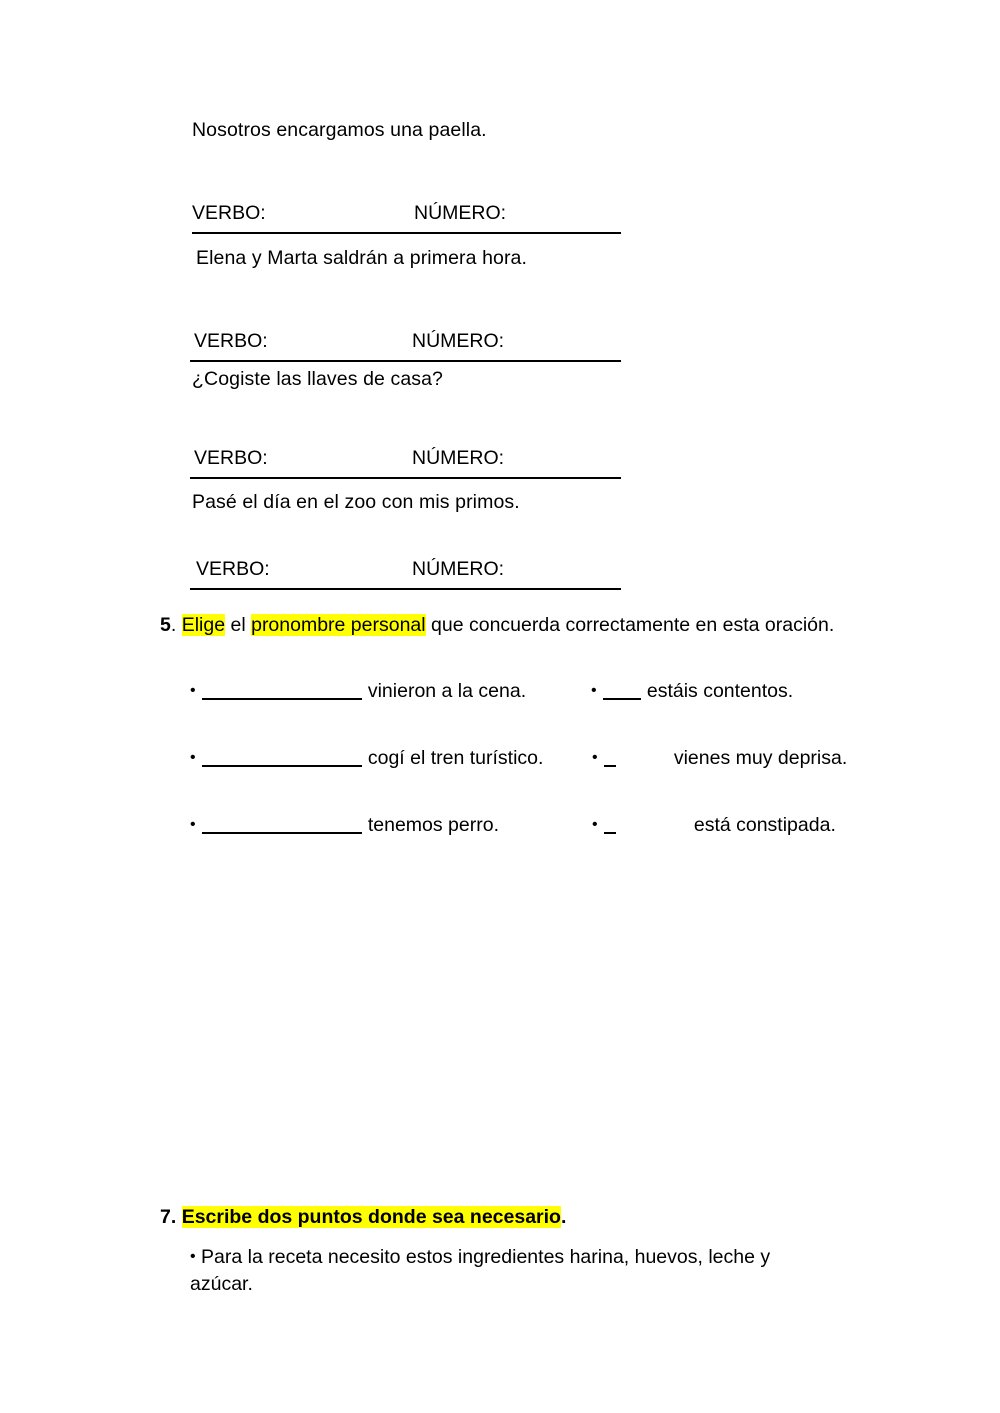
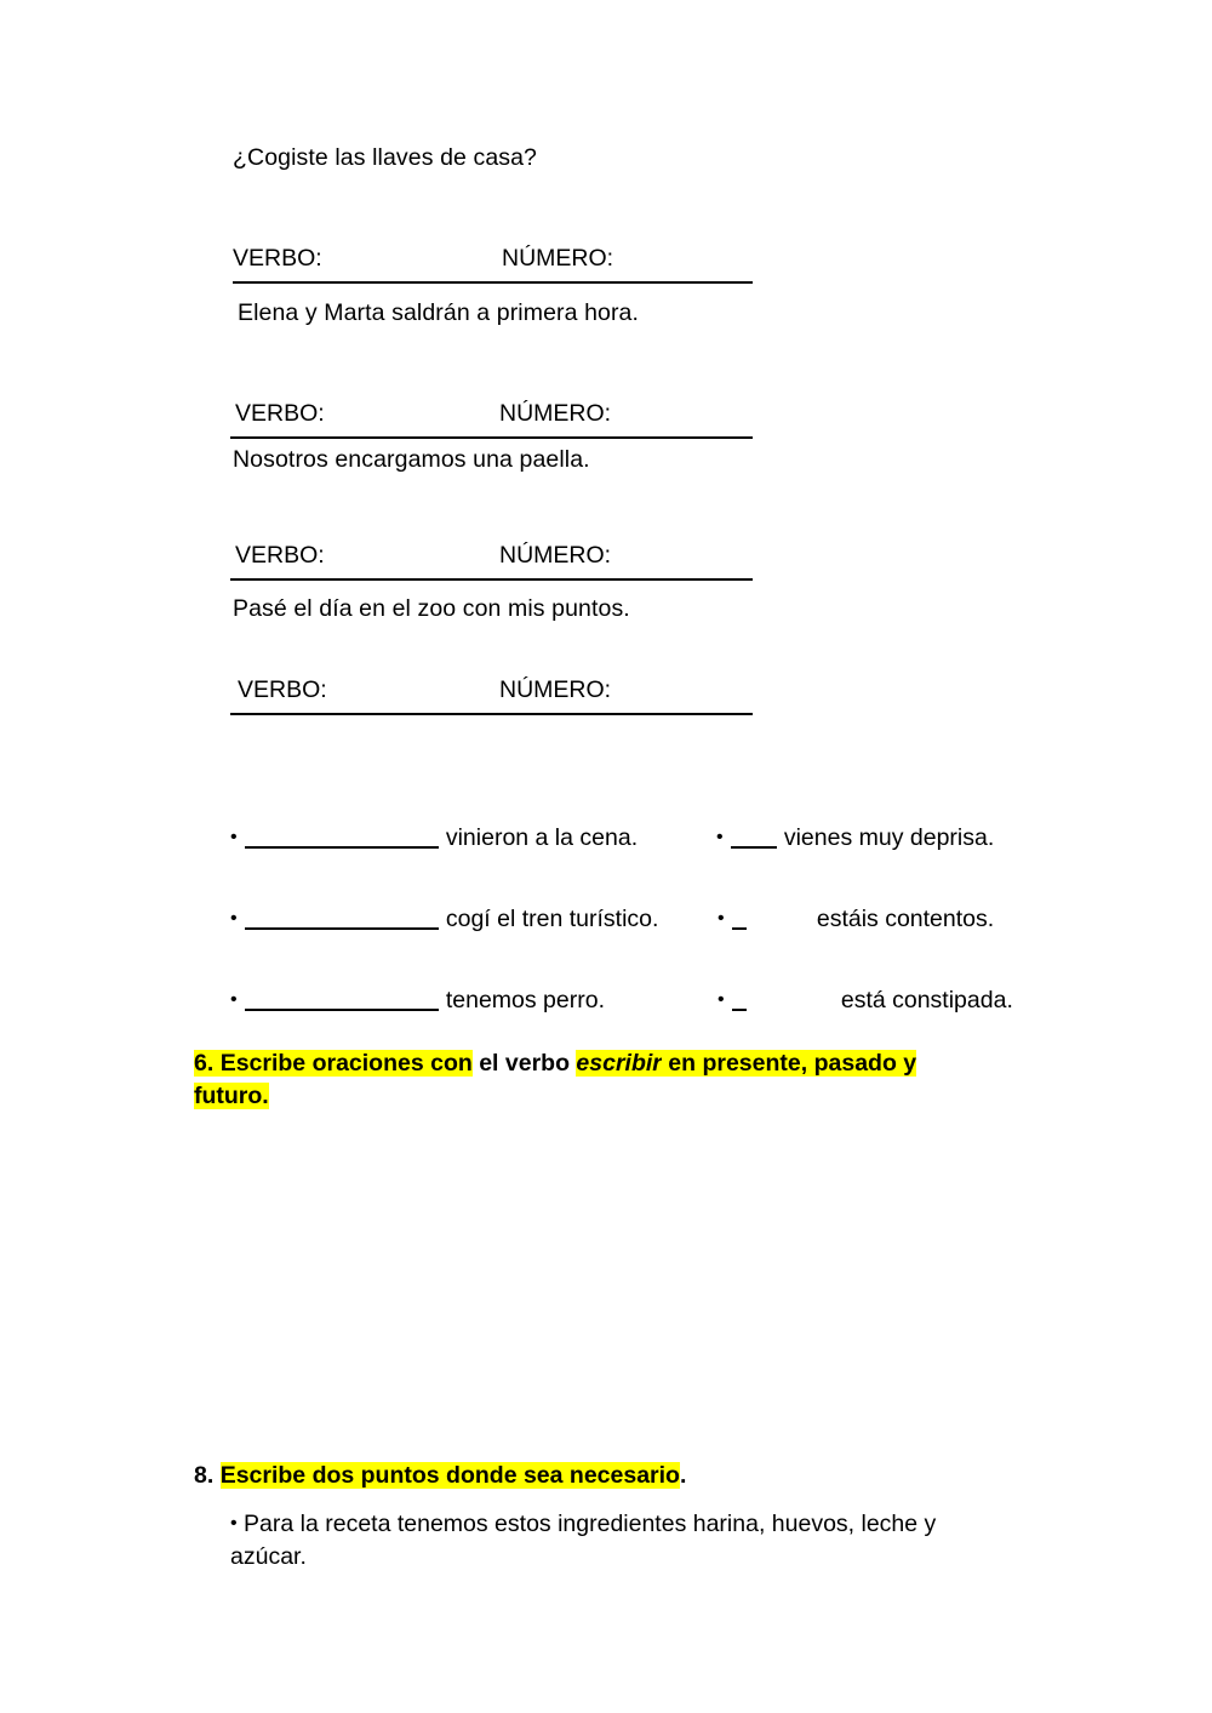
- Nosotros encargamos una paella.
+ ¿Cogiste las llaves de casa?
  VERBO:
  NÚMERO:
  Elena y Marta saldrán a primera hora.
  VERBO:
  NÚMERO:
- ¿Cogiste las llaves de casa?
+ Nosotros encargamos una paella.
  VERBO:
  NÚMERO:
- Pasé el día en el zoo con mis primos.
+ Pasé el día en el zoo con mis puntos.
  VERBO:
  NÚMERO:
- 5. Elige el pronombre personal que concuerda correctamente en esta oración.
  • vinieron a la cena.
- • estáis contentos.
+ • vienes muy deprisa.
  • cogí el tren turístico.
- • vienes muy deprisa.
+ • estáis contentos.
  • tenemos perro.
  • está constipada.
+ 6. Escribe oraciones con el verbo escribir en presente, pasado y futuro.
- 7. Escribe dos puntos donde sea necesario.
+ 8. Escribe dos puntos donde sea necesario.
- • Para la receta necesito estos ingredientes harina, huevos, leche y azúcar.
+ • Para la receta tenemos estos ingredientes harina, huevos, leche y azúcar.
